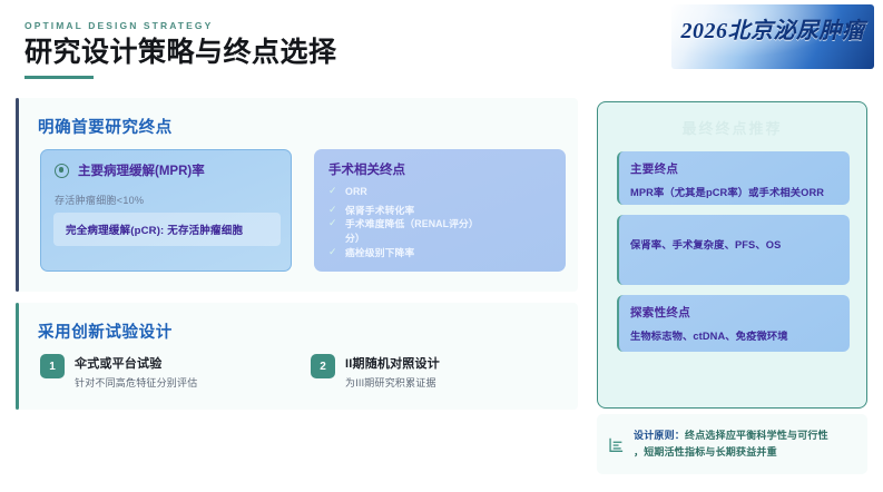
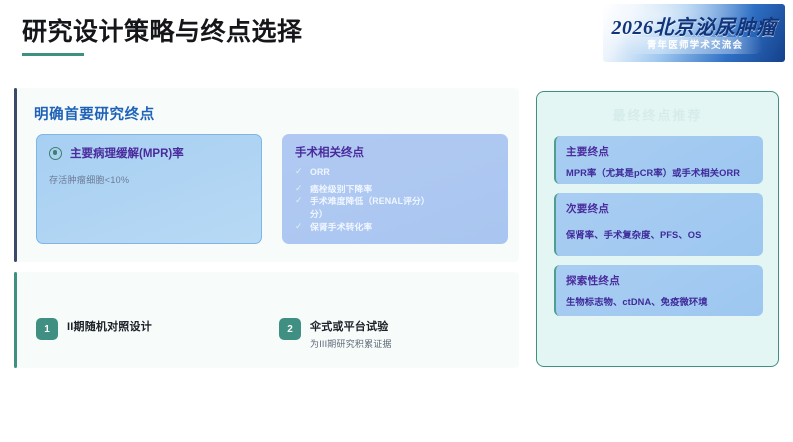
- OPTIMAL DESIGN STRATEGY
  研究设计策略与终点选择
  2026北京泌尿肿瘤
+ 青年医师学术交流会
  明确首要研究终点
  主要病理缓解(MPR)率
  存活肿瘤细胞<10%
- 完全病理缓解(pCR): 无存活肿瘤细胞
  手术相关终点
  ✓
  ORR
  ✓
- 保肾手术转化率
+ 癌栓级别下降率
  ✓
  手术难度降低（RENAL评分）
  分）
  ✓
- 癌栓级别下降率
+ 保肾手术转化率
- 采用创新试验设计
  1
- 伞式或平台试验
+ II期随机对照设计
- 针对不同高危特征分别评估
  2
- II期随机对照设计
+ 伞式或平台试验
  为III期研究积累证据
  主要终点
  MPR率（尤其是pCR率）或手术相关ORR
+ 次要终点
  保肾率、手术复杂度、PFS、OS
  探索性终点
  生物标志物、ctDNA、免疫微环境
- 设计原则：终点选择应平衡科学性与可行性
- ，短期活性指标与长期获益并重
